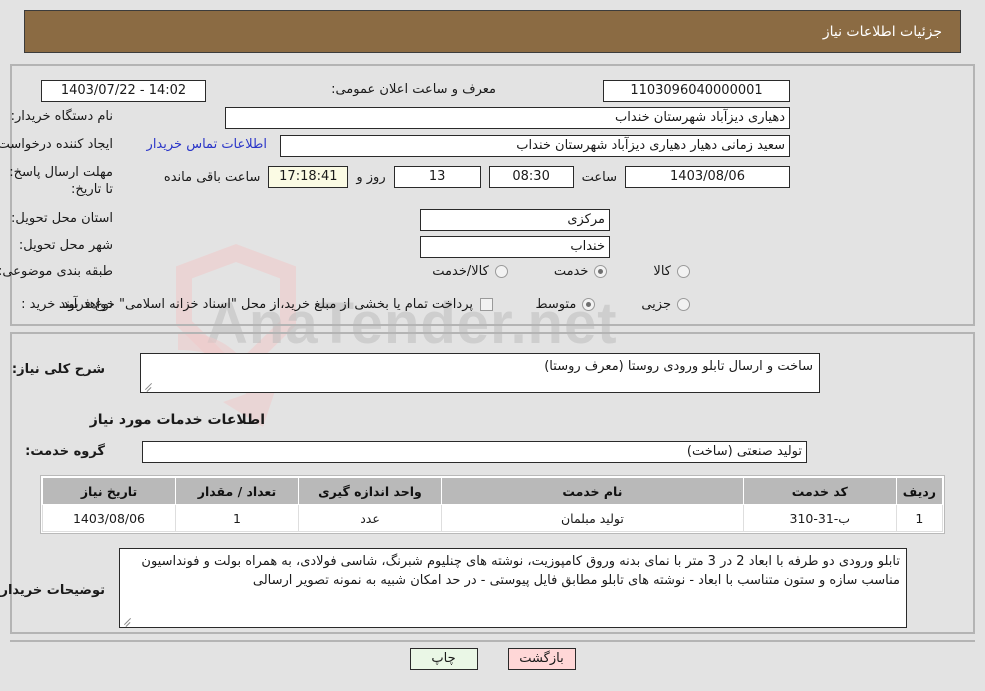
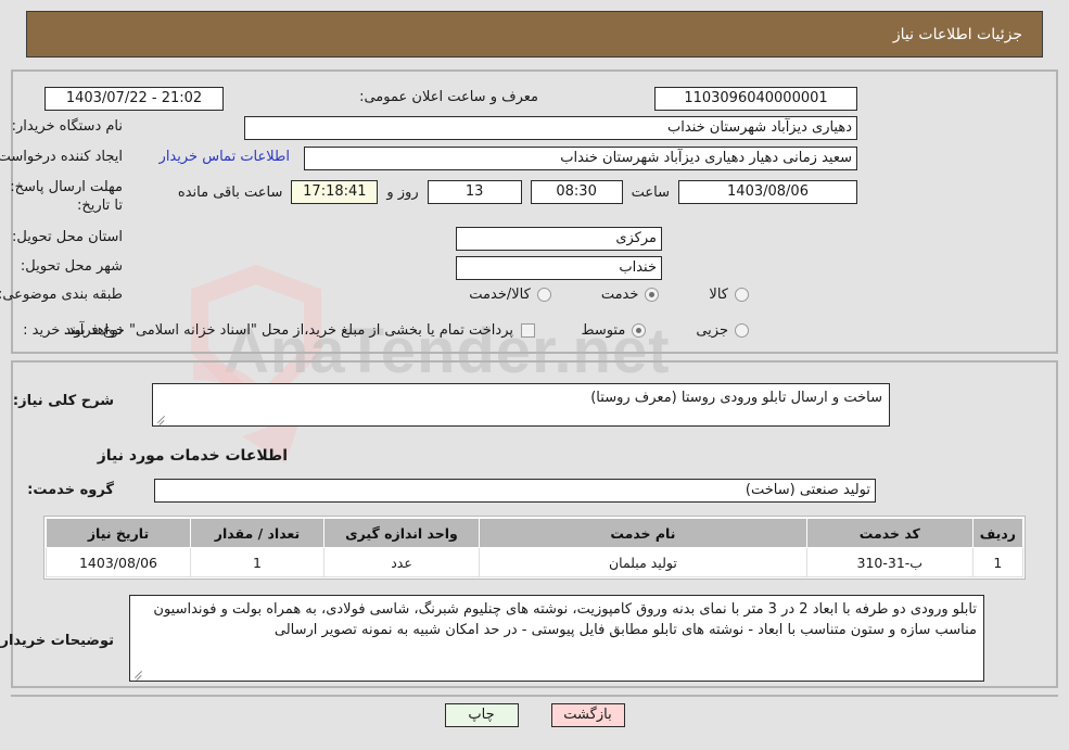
  AnaTender.net
  جزئیات اطلاعات نیاز
  1103096040000001
  معرف و ساعت اعلان عمومی:
- 14:02 - 1403/07/22
+ 21:02 - 1403/07/22
  نام دستگاه خریدار:
  دهیاری دیزآباد شهرستان خنداب
  ایجاد کننده درخواست
  سعید زمانی دهیار دهیاری دیزآباد شهرستان خنداب
  اطلاعات تماس خریدار
  مهلت ارسال پاسخ: تا تاریخ:
  1403/08/06
  ساعت
  08:30
  13
  روز و
  17:18:41
  ساعت باقی مانده
  استان محل تحویل:
  مرکزی
  شهر محل تحویل:
  خنداب
  طبقه بندی موضوعی:
  کالا
  خدمت
  کالا/خدمت
  نوع فرآیند خرید :
  جزیی
  متوسط
  پرداخت تمام یا بخشی از مبلغ خرید،از محل "اسناد خزانه اسلامی" خواهد بود.
  شرح کلی نیاز:
  ساخت و ارسال تابلو ورودی روستا (معرف روستا)
  اطلاعات خدمات مورد نیاز
  گروه خدمت:
  تولید صنعتی (ساخت)
  ردیف	کد خدمت	نام خدمت	واحد اندازه گیری	تعداد / مقدار	تاریخ نیاز
  1	ب-31-310	تولید مبلمان	عدد	1	1403/08/06
  توضیحات خریدار
  تابلو ورودی دو طرفه با ابعاد 2 در 3 متر با نمای بدنه وروق کامپوزیت، نوشته های چنلیوم شبرنگ، شاسی فولادی، به همراه بولت و فونداسیون مناسب سازه و ستون متناسب با ابعاد - نوشته های تابلو مطابق فایل پیوستی - در حد امکان شبیه به نمونه تصویر ارسالی
  بازگشت
  چاپ
